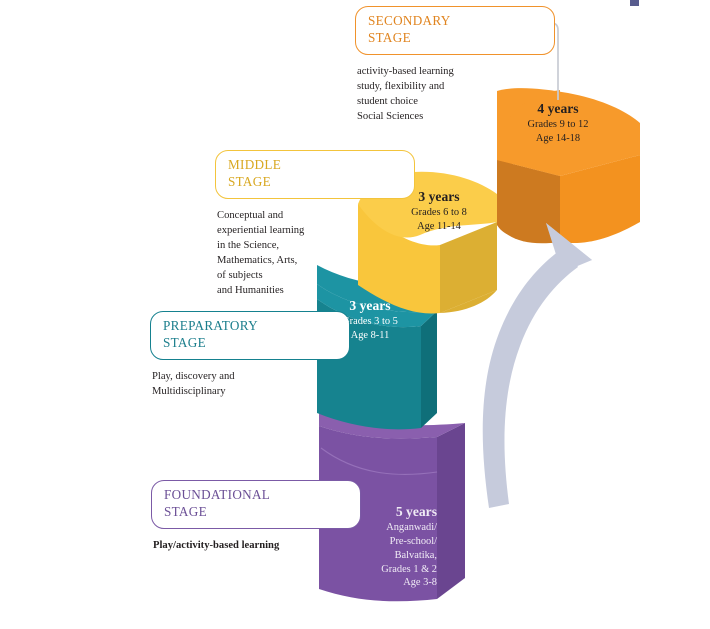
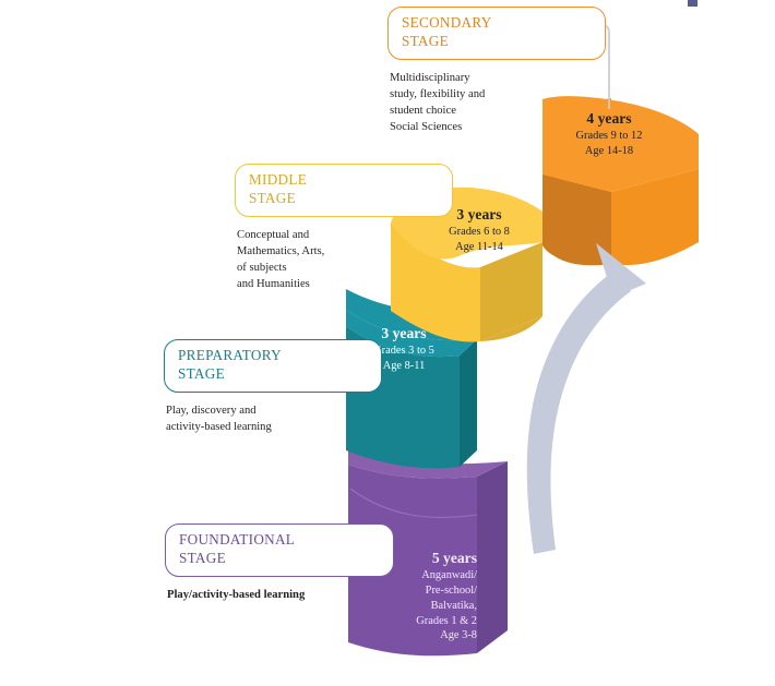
  SECONDARY
  STAGE
- activity-based learning
+ Multidisciplinary
  study, flexibility and
  student choice
  Social Sciences
  MIDDLE
  STAGE
  Conceptual and
- experiential learning
- in the Science,
  Mathematics, Arts,
  of subjects
  and Humanities
  PREPARATORY
  STAGE
  Play, discovery and
- Multidisciplinary
+ activity-based learning
  FOUNDATIONAL
  STAGE
  Play/activity-based learning
  4 years
  Grades 9 to 12
  Age 14-18
  3 years
  Grades 6 to 8
  Age 11-14
  3 years
  Grades 3 to 5
  Age 8-11
  5 years
  Anganwadi/
  Pre-school/
  Balvatika,
  Grades 1 & 2
  Age 3-8
